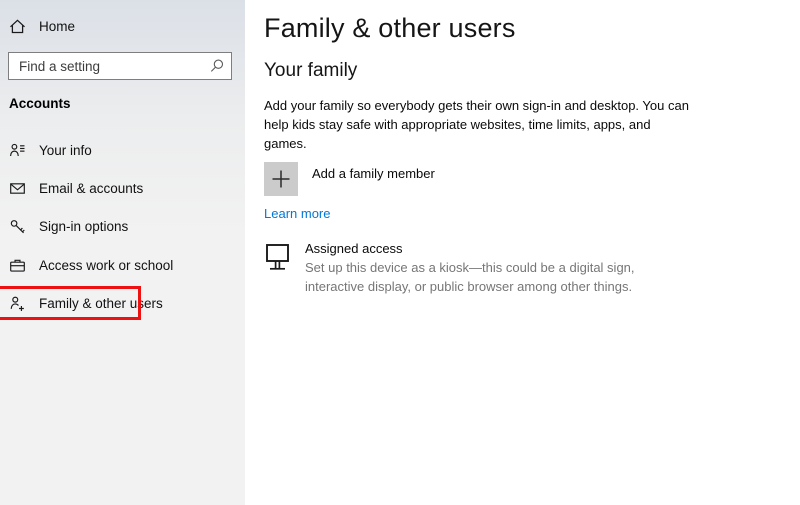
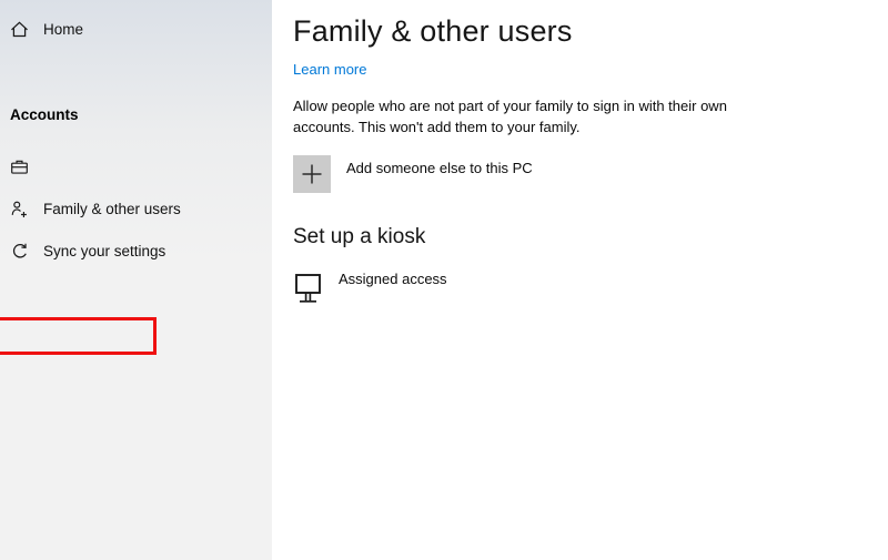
  Home
- Find a setting
  Accounts
- Your info
- Email & accounts
- Sign-in options
- Access work or school
  Family & other users
+ Sync your settings
  Family & other users
- Your family
- Add your family so everybody gets their own sign-in and desktop. You can help kids stay safe with appropriate websites, time limits, apps, and games.
- Add a family member
  Learn more
+ Allow people who are not part of your family to sign in with their own accounts. This won't add them to your family.
+ Add someone else to this PC
+ Set up a kiosk
  Assigned access
- Set up this device as a kiosk—this could be a digital sign, interactive display, or public browser among other things.
